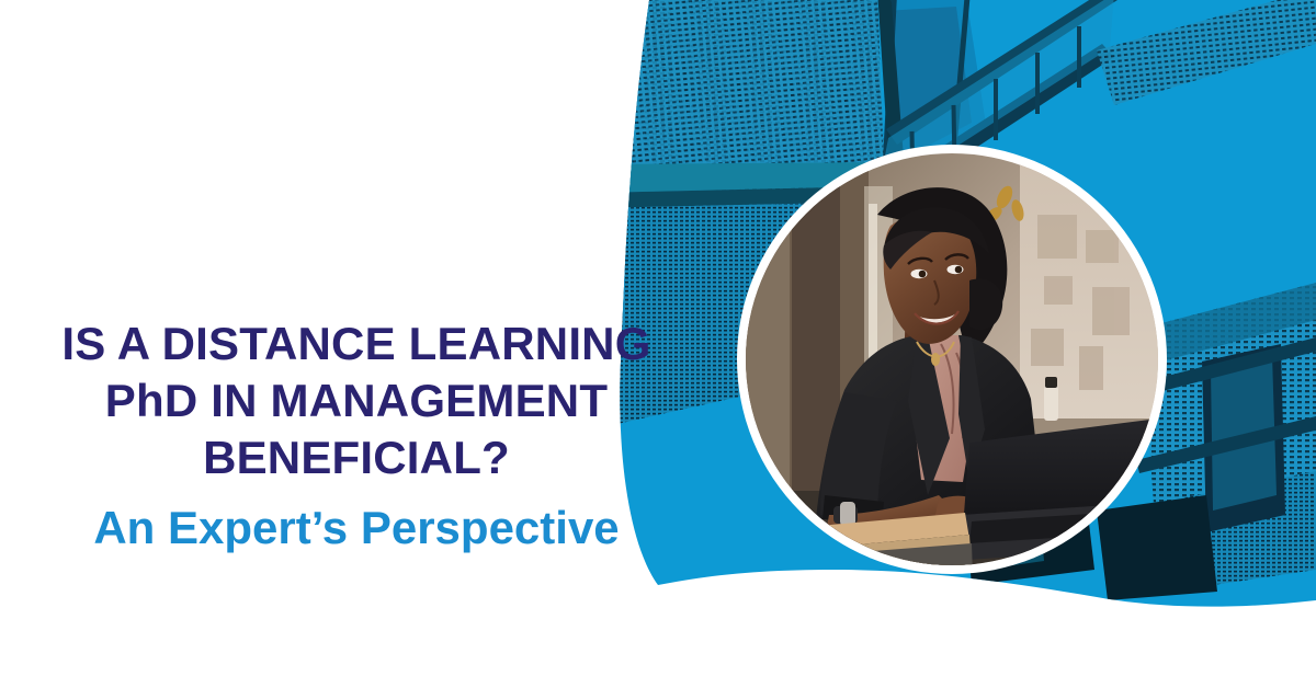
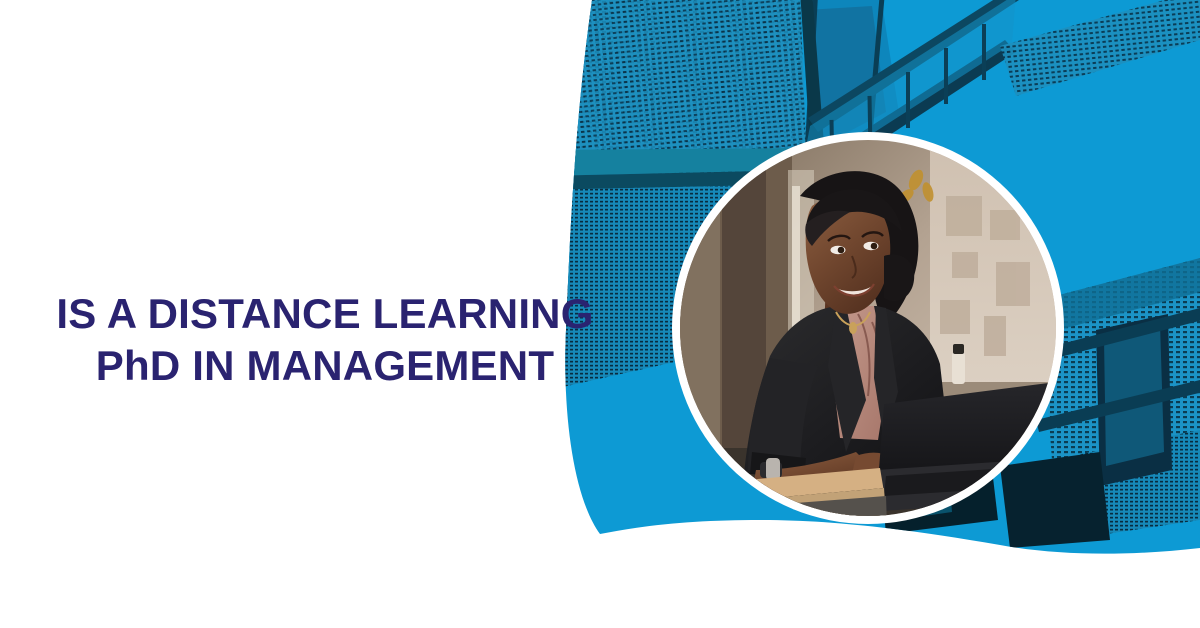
  IS A DISTANCE LEARNING
  PhD IN MANAGEMENT
- BENEFICIAL?
- An Expert’s Perspective
